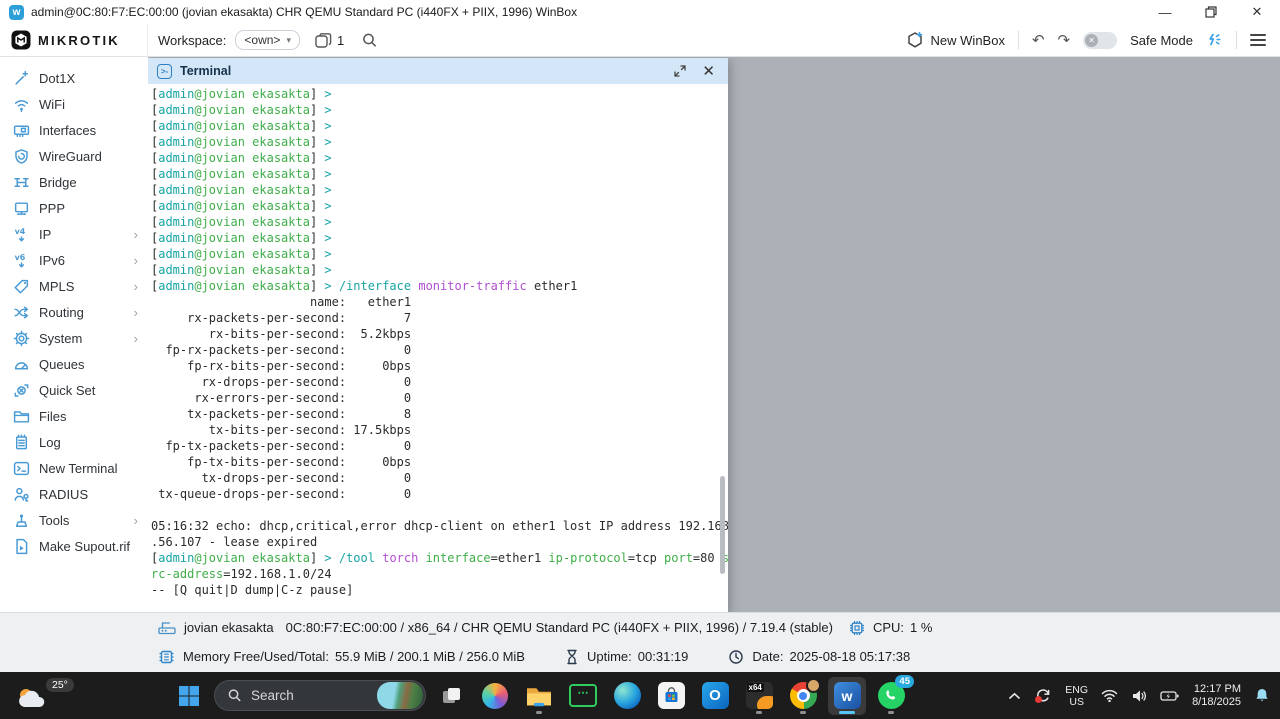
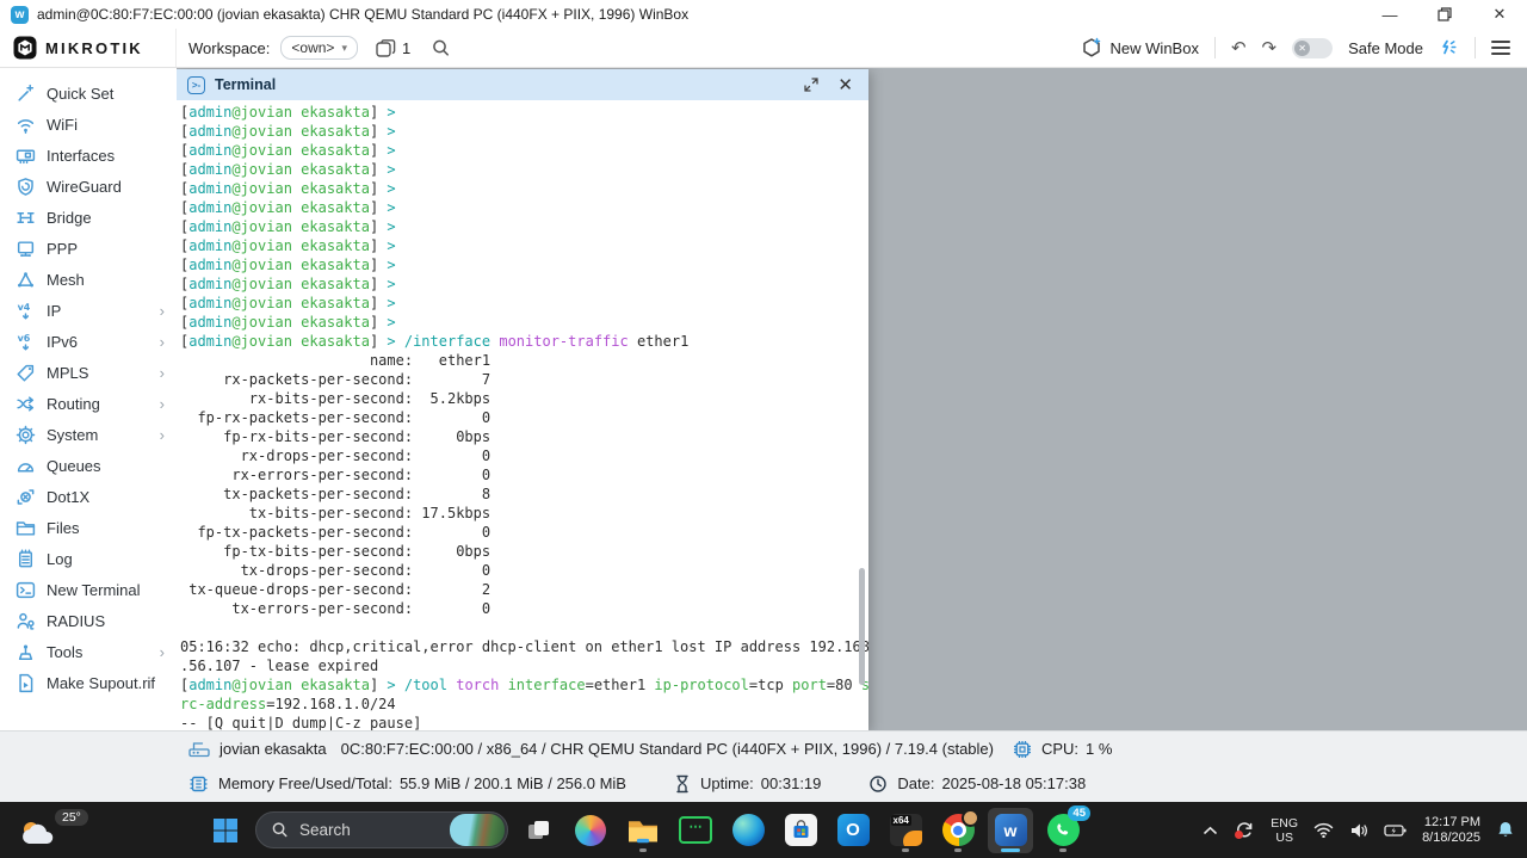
  w
  admin@0C:80:F7:EC:00:00 (jovian ekasakta) CHR QEMU Standard PC (i440FX + PIIX, 1996) WinBox
  —
  ✕
  MIKROTIK
  Workspace:
  <own>
  ▾
  1
  New WinBox
  ↶
  ↷
  ✕
  Safe Mode
- Dot1X
+ Quick Set
  WiFi
  Interfaces
  WireGuard
  Bridge
  PPP
+ Mesh
  v4
  IP
  ›
  v6
  IPv6
  ›
  MPLS
  ›
  Routing
  ›
  System
  ›
  Queues
- Quick Set
+ Dot1X
  Files
  Log
  New Terminal
  RADIUS
  Tools
  ›
  Make Supout.rif
  >-
  Terminal
  ✕
  [admin@jovian ekasakta] >
  [admin@jovian ekasakta] >
  [admin@jovian ekasakta] >
  [admin@jovian ekasakta] >
  [admin@jovian ekasakta] >
  [admin@jovian ekasakta] >
  [admin@jovian ekasakta] >
  [admin@jovian ekasakta] >
  [admin@jovian ekasakta] >
  [admin@jovian ekasakta] >
  [admin@jovian ekasakta] >
  [admin@jovian ekasakta] >
  [admin@jovian ekasakta] > /interface monitor-traffic ether1
  name: ether1
  rx-packets-per-second: 7
  rx-bits-per-second: 5.2kbps
  fp-rx-packets-per-second: 0
  fp-rx-bits-per-second: 0bps
  rx-drops-per-second: 0
  rx-errors-per-second: 0
  tx-packets-per-second: 8
  tx-bits-per-second: 17.5kbps
  fp-tx-packets-per-second: 0
  fp-tx-bits-per-second: 0bps
  tx-drops-per-second: 0
- tx-queue-drops-per-second: 0
+ tx-queue-drops-per-second: 2
+ tx-errors-per-second: 0
  05:16:32 echo: dhcp,critical,error dhcp-client on ether1 lost IP address 192.168
  .56.107 - lease expired
  [admin@jovian ekasakta] > /tool torch interface=ether1 ip-protocol=tcp port=80 s
  rc-address=192.168.1.0/24
  -- [Q quit|D dump|C-z pause]
  jovian ekasakta
  0C:80:F7:EC:00:00 / x86_64 / CHR QEMU Standard PC (i440FX + PIIX, 1996) / 7.19.4 (stable)
  CPU:
  1 %
  Memory Free/Used/Total:
  55.9 MiB / 200.1 MiB / 256.0 MiB
  Uptime:
  00:31:19
  Date:
  2025-08-18 05:17:38
  25°
  Search
  ⋯
  O
  x64
  w
  45
  ENG
  US
  12:17 PM
  8/18/2025
